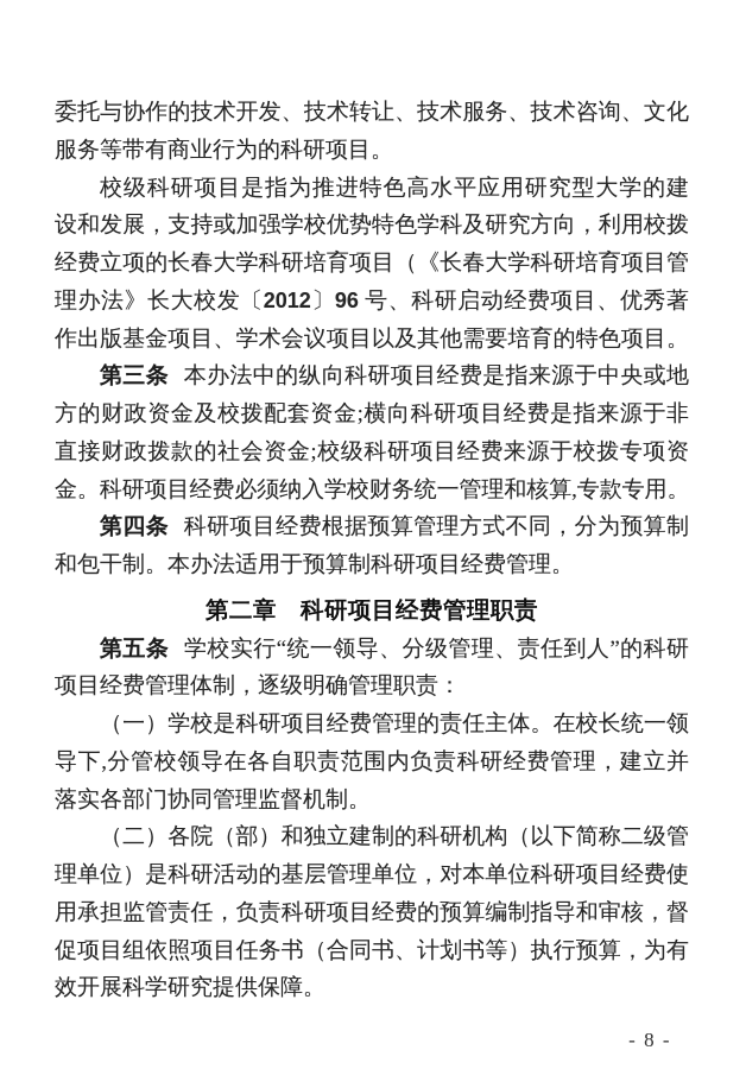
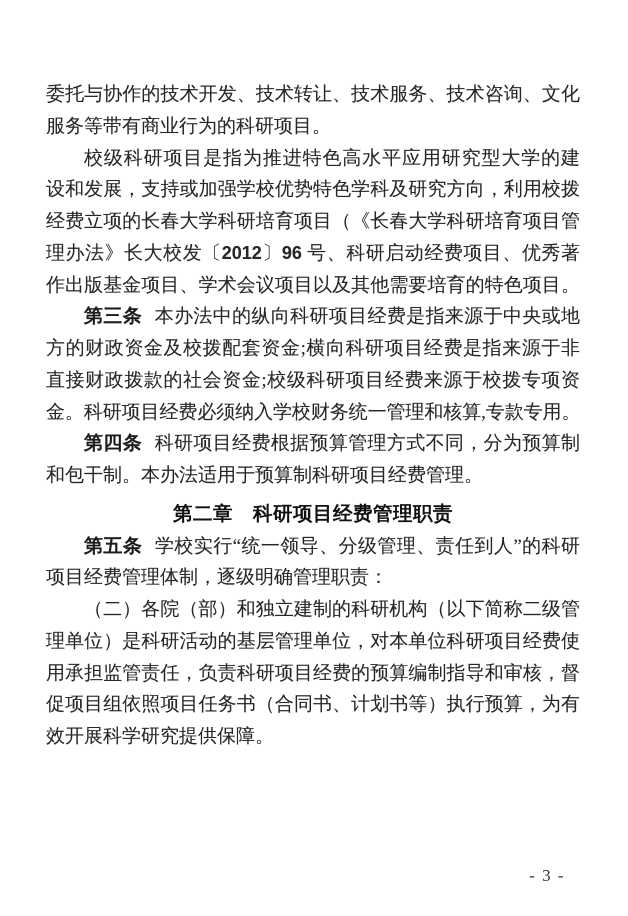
  委托与协作的技术开发、技术转让、技术服务、技术咨询、文化
  服务等带有商业行为的科研项目。
  校级科研项目是指为推进特色高水平应用研究型大学的建
  设和发展，支持或加强学校优势特色学科及研究方向，利用校拨
  经费立项的长春大学科研培育项目（《长春大学科研培育项目管
  理办法》长大校发〔2012〕96 号、科研启动经费项目、优秀著
  作出版基金项目、学术会议项目以及其他需要培育的特色项目。
  第三条 本办法中的纵向科研项目经费是指来源于中央或地
  方的财政资金及校拨配套资金;横向科研项目经费是指来源于非
  直接财政拨款的社会资金;校级科研项目经费来源于校拨专项资
  金。科研项目经费必须纳入学校财务统一管理和核算,专款专用。
  第四条 科研项目经费根据预算管理方式不同，分为预算制
  和包干制。本办法适用于预算制科研项目经费管理。
  第二章 科研项目经费管理职责
  第五条 学校实行“统一领导、分级管理、责任到人”的科研
  项目经费管理体制，逐级明确管理职责：
- （一）学校是科研项目经费管理的责任主体。在校长统一领
- 导下,分管校领导在各自职责范围内负责科研经费管理，建立并
- 落实各部门协同管理监督机制。
  （二）各院（部）和独立建制的科研机构（以下简称二级管
  理单位）是科研活动的基层管理单位，对本单位科研项目经费使
  用承担监管责任，负责科研项目经费的预算编制指导和审核，督
  促项目组依照项目任务书（合同书、计划书等）执行预算，为有
  效开展科学研究提供保障。
- - 8 -
+ - 3 -
